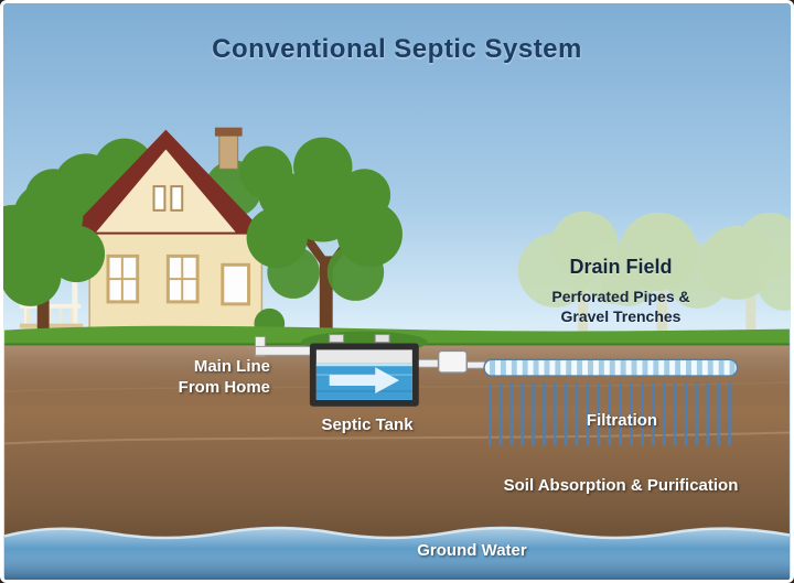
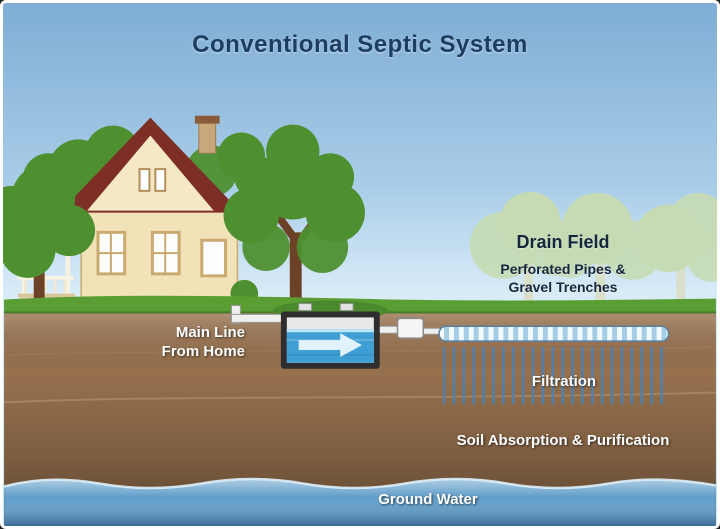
  Conventional Septic System
  Main Line
  From Home
- Septic Tank
  Drain Field
  Perforated Pipes &
  Gravel Trenches
  Filtration
  Soil Absorption & Purification
  Ground Water
